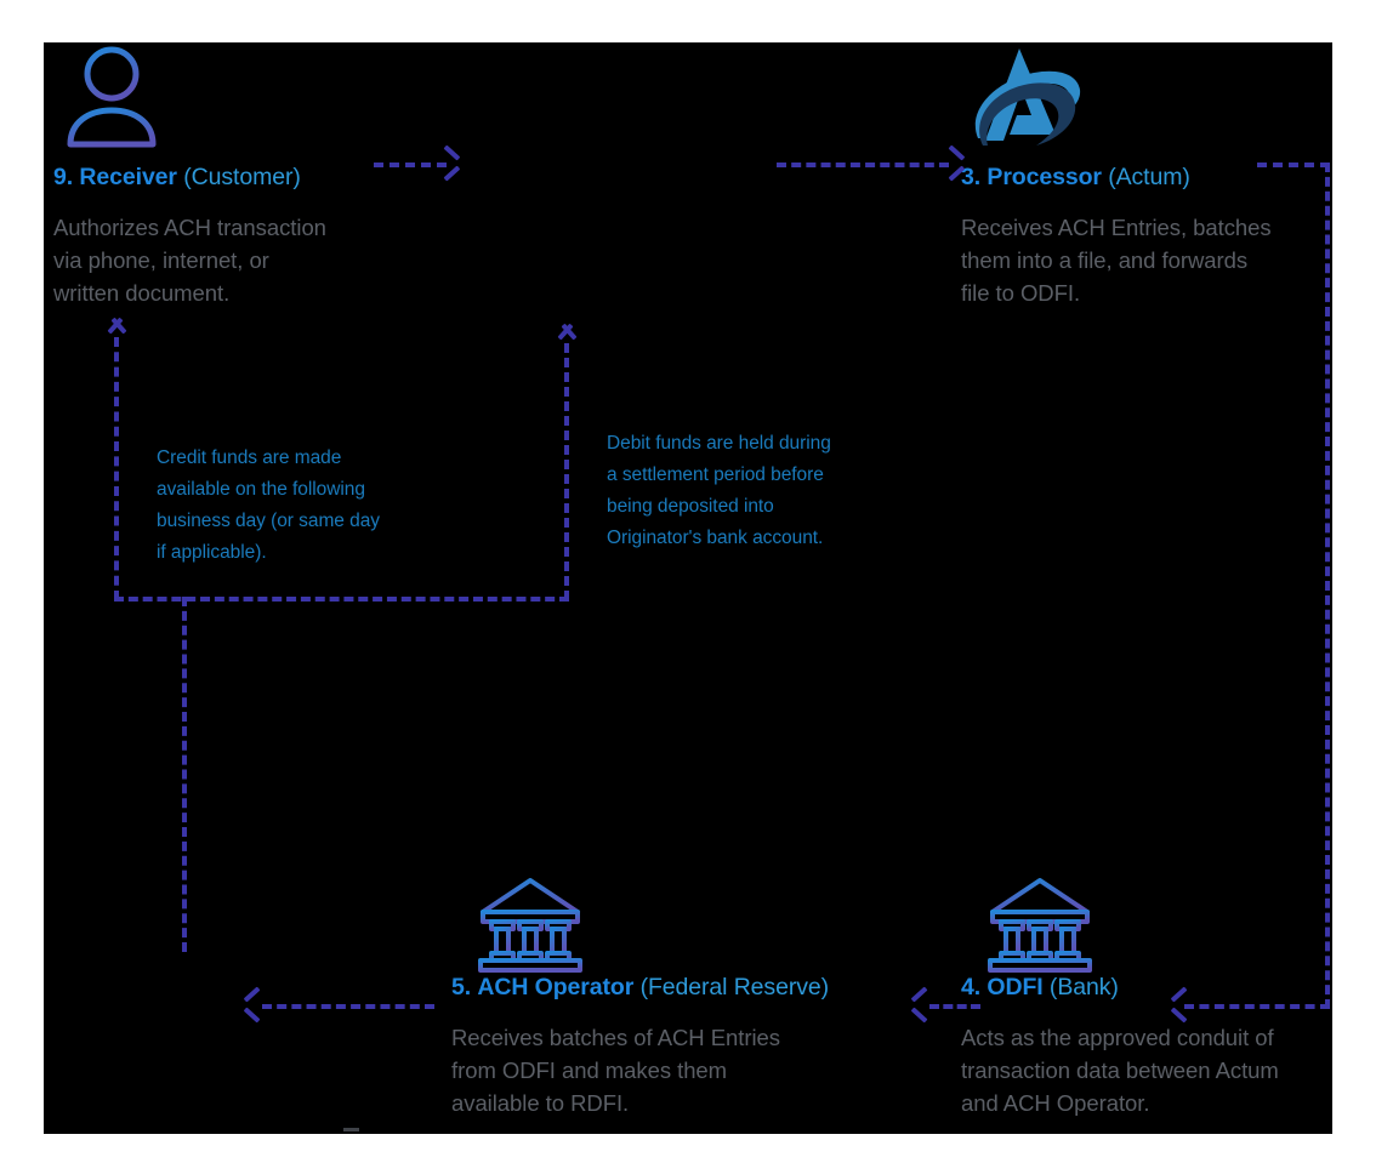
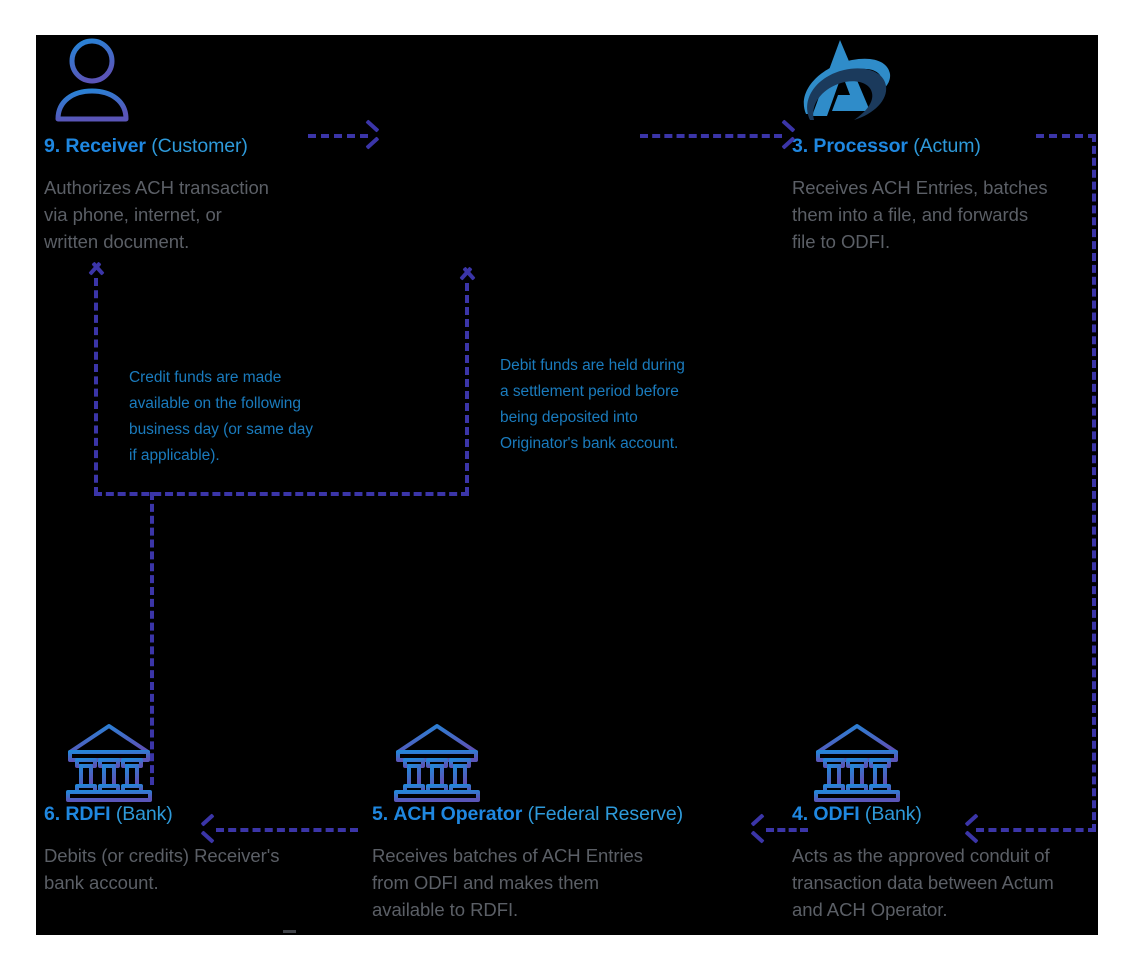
  9. Receiver (Customer)
  Authorizes ACH transaction
  via phone, internet, or
  written document.
  3. Processor (Actum)
  Receives ACH Entries, batches
  them into a file, and forwards
  file to ODFI.
  Credit funds are made
  available on the following
  business day (or same day
  if applicable).
  Debit funds are held during
  a settlement period before
  being deposited into
  Originator's bank account.
+ 6. RDFI (Bank)
+ Debits (or credits) Receiver's
+ bank account.
  5. ACH Operator (Federal Reserve)
  Receives batches of ACH Entries
  from ODFI and makes them
  available to RDFI.
  4. ODFI (Bank)
  Acts as the approved conduit of
  transaction data between Actum
  and ACH Operator.
